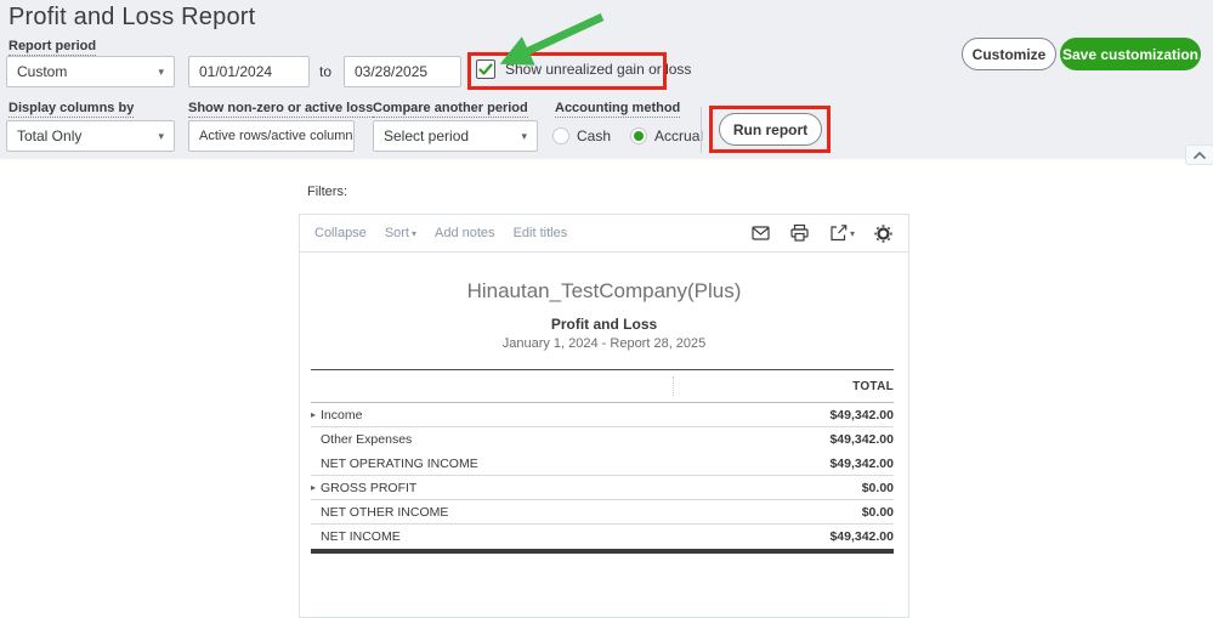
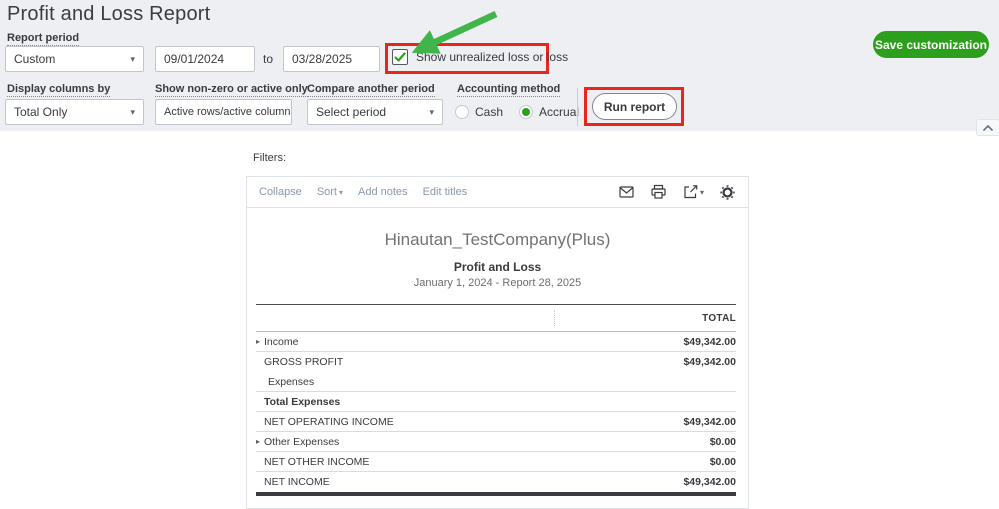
  Profit and Loss Report
  Report period
  Custom
  ▾
- 01/01/2024
+ 09/01/2024
  to
  03/28/2025
- Show unrealized gain or loss
+ Show unrealized loss or loss
- Customize
  Save customization
  Display columns by
- Show non-zero or active loss
+ Show non-zero or active only
  Compare another period
  Accounting method
  Total Only
  ▾
  Active rows/active column
  Select period
  ▾
  Cash
  Accrua
  Run report
  Filters:
  Collapse
  Sort ▾
  Add notes
  Edit titles
  ▾
  Hinautan_TestCompany(Plus)
  Profit and Loss
  January 1, 2024 - Report 28, 2025
  TOTAL
  ▸
  Income
  $49,342.00
- Other Expenses
+ GROSS PROFIT
  $49,342.00
+ Expenses
+ Total Expenses
  NET OPERATING INCOME
  $49,342.00
  ▸
- GROSS PROFIT
+ Other Expenses
  $0.00
  NET OTHER INCOME
  $0.00
  NET INCOME
  $49,342.00
